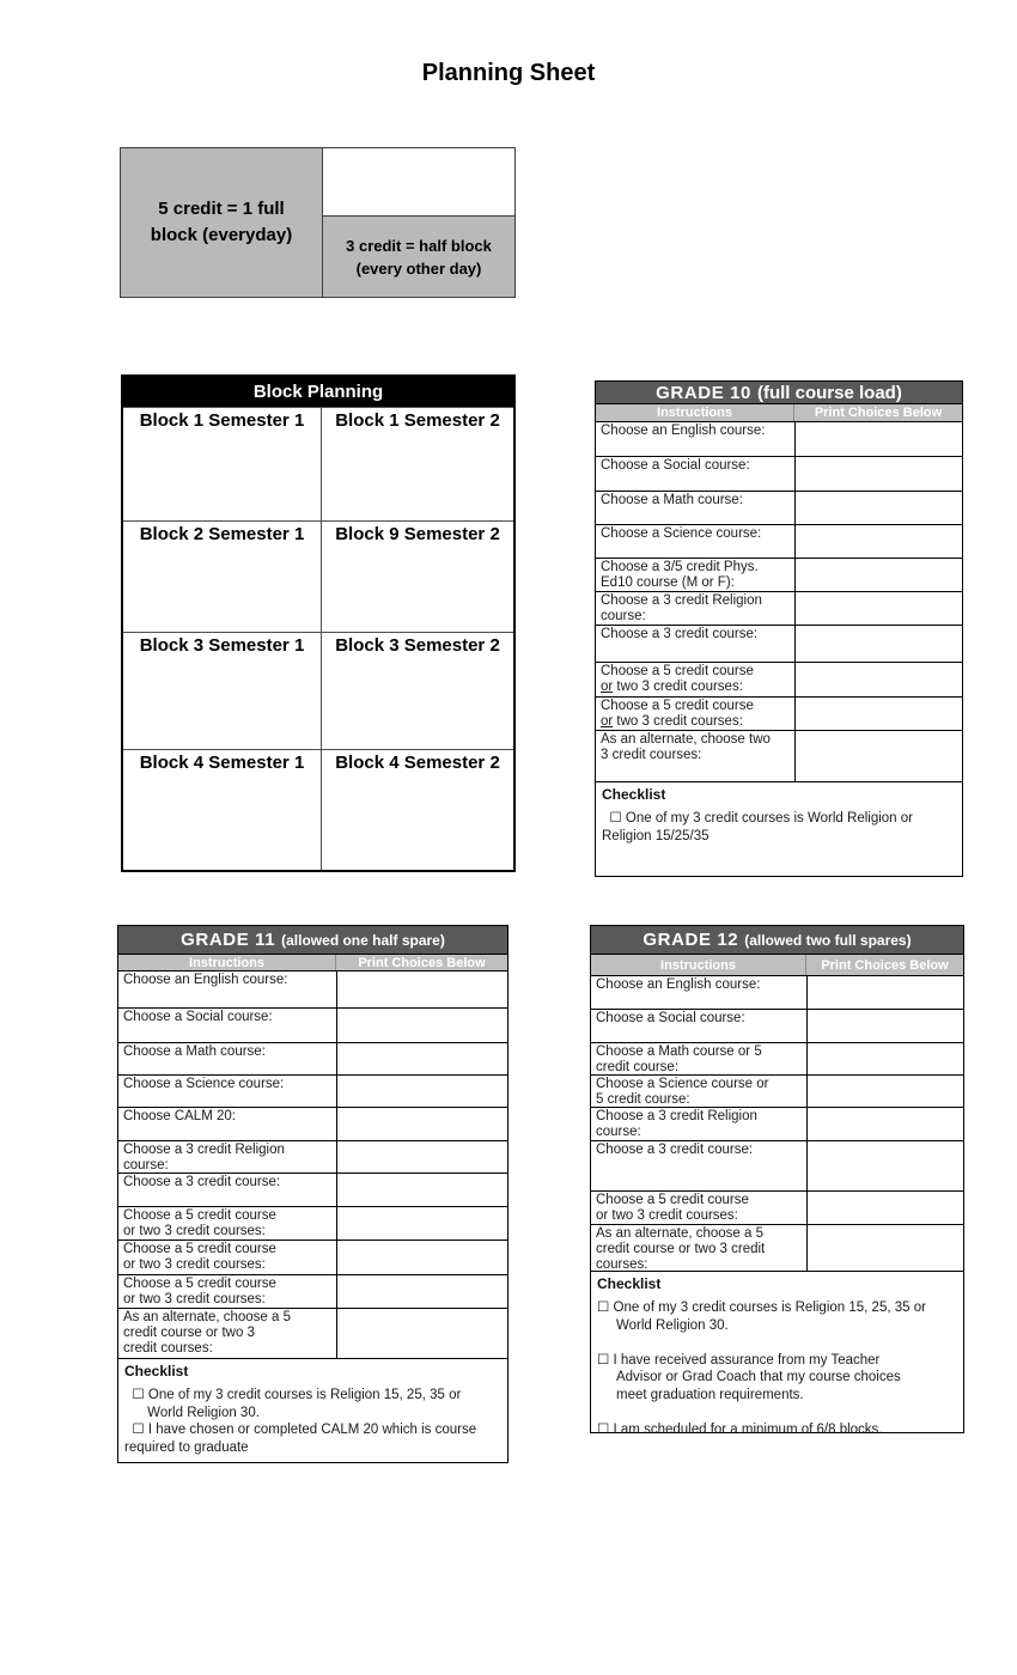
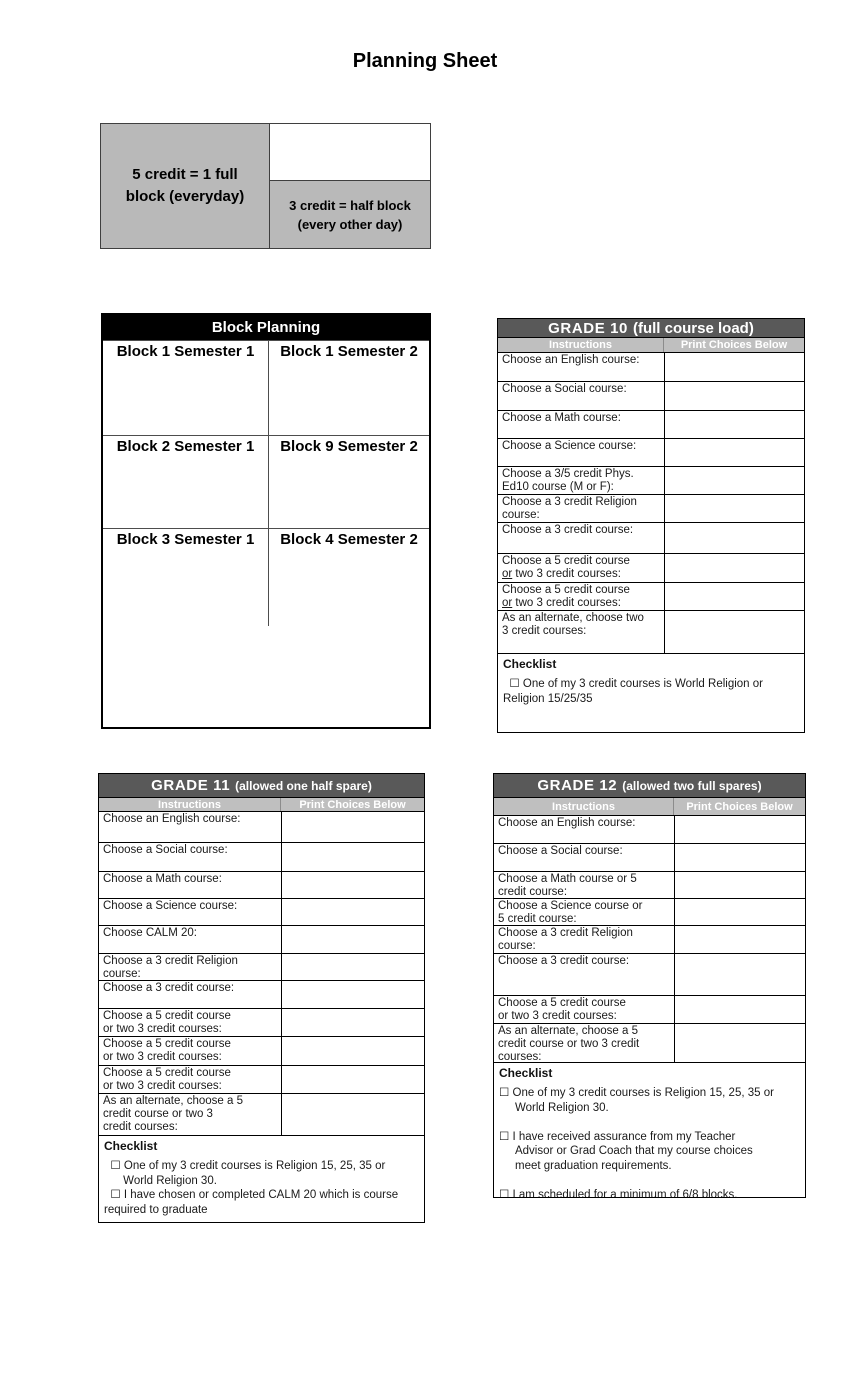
  Planning Sheet
  5 credit = 1 full
  block (everyday)
  3 credit = half block
  (every other day)
  Block Planning
  Block 1 Semester 1
  Block 1 Semester 2
  Block 2 Semester 1
  Block 9 Semester 2
  Block 3 Semester 1
- Block 3 Semester 2
- Block 4 Semester 1
  Block 4 Semester 2
  GRADE 10
  (full course load)
  Instructions
  Print Choices Below
  Choose an English course:
  Choose a Social course:
  Choose a Math course:
  Choose a Science course:
  Choose a 3/5 credit Phys.
  Ed10 course (M or F):
  Choose a 3 credit Religion
  course:
  Choose a 3 credit course:
  Choose a 5 credit course
  or two 3 credit courses:
  Choose a 5 credit course
  or two 3 credit courses:
  As an alternate, choose two
  3 credit courses:
  Checklist
  ☐ One of my 3 credit courses is World Religion or
  Religion 15/25/35
  GRADE 11
  (allowed one half spare)
  Instructions
  Print Choices Below
  Choose an English course:
  Choose a Social course:
  Choose a Math course:
  Choose a Science course:
  Choose CALM 20:
  Choose a 3 credit Religion
  course:
  Choose a 3 credit course:
  Choose a 5 credit course
  or two 3 credit courses:
  Choose a 5 credit course
  or two 3 credit courses:
  Choose a 5 credit course
  or two 3 credit courses:
  As an alternate, choose a 5
  credit course or two 3
  credit courses:
  Checklist
  ☐ One of my 3 credit courses is Religion 15, 25, 35 or
  World Religion 30.
  ☐ I have chosen or completed CALM 20 which is course
  required to graduate
  GRADE 12
  (allowed two full spares)
  Instructions
  Print Choices Below
  Choose an English course:
  Choose a Social course:
  Choose a Math course or 5
  credit course:
  Choose a Science course or
  5 credit course:
  Choose a 3 credit Religion
  course:
  Choose a 3 credit course:
  Choose a 5 credit course
  or two 3 credit courses:
  As an alternate, choose a 5
  credit course or two 3 credit
  courses:
  Checklist
  ☐ One of my 3 credit courses is Religion 15, 25, 35 or
  World Religion 30.
  ☐ I have received assurance from my Teacher
  Advisor or Grad Coach that my course choices
  meet graduation requirements.
  ☐ I am scheduled for a minimum of 6/8 blocks.
